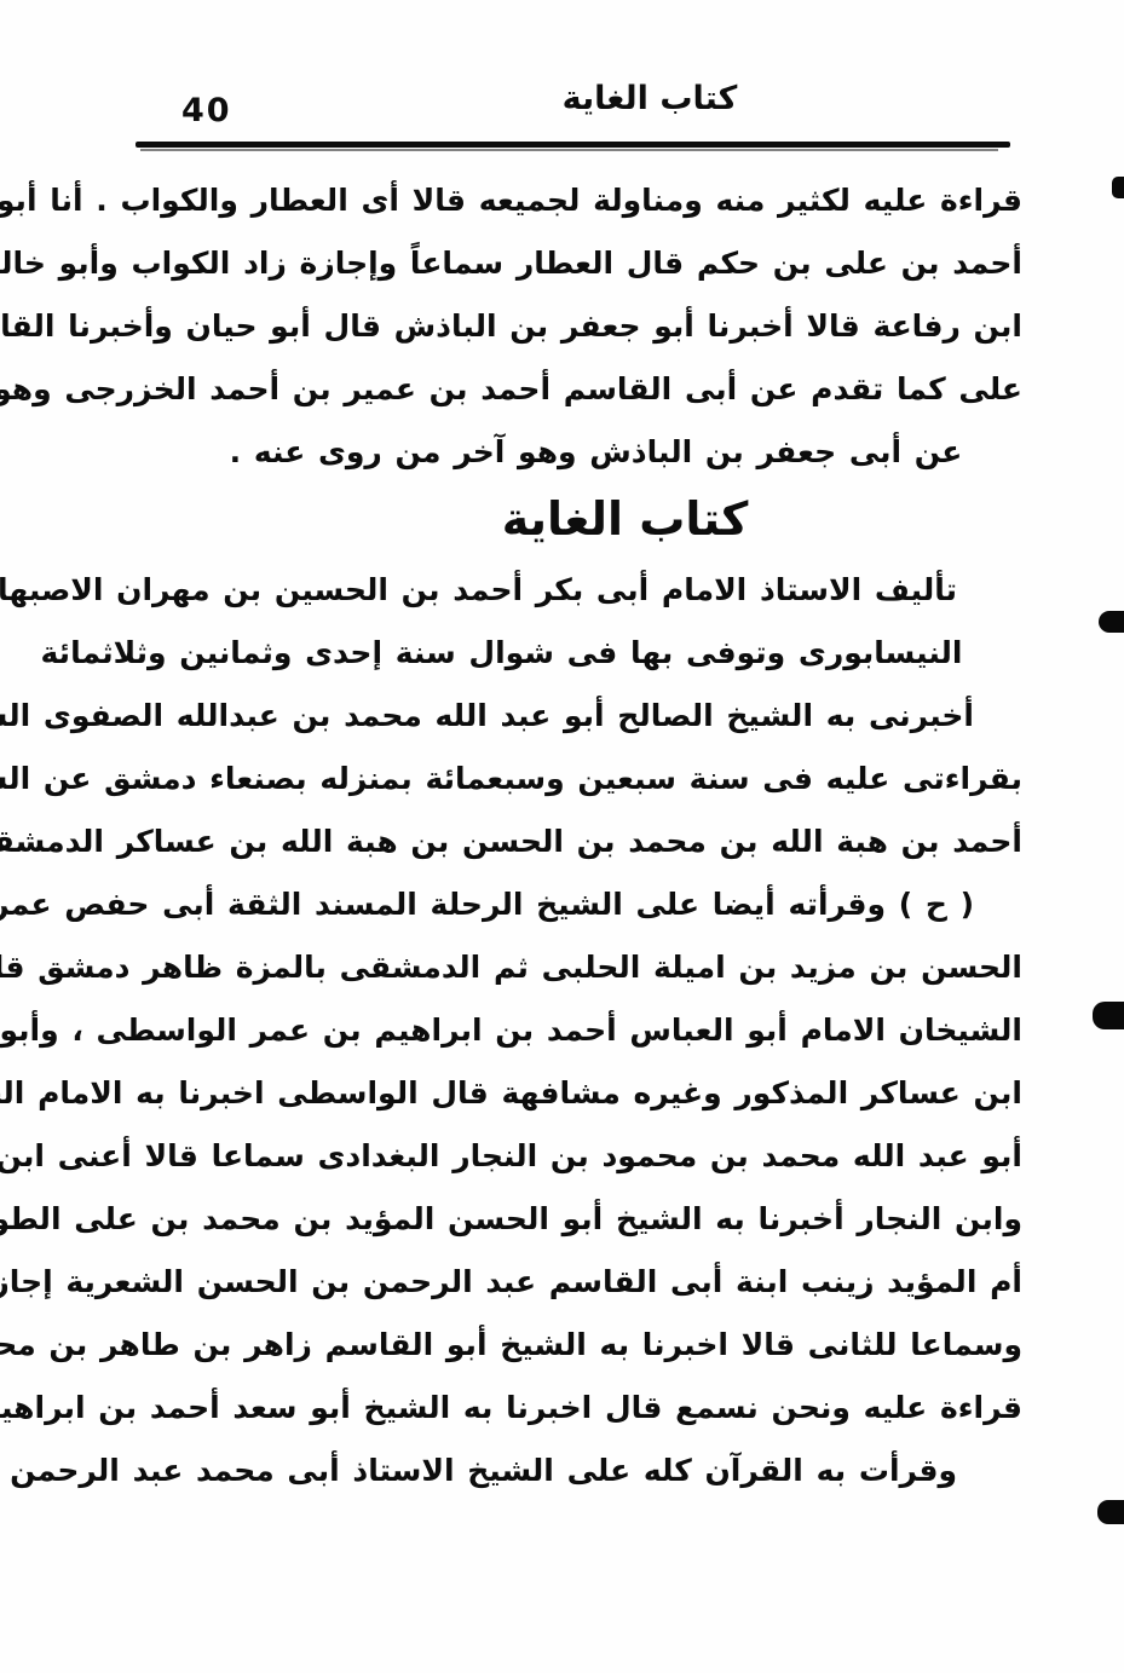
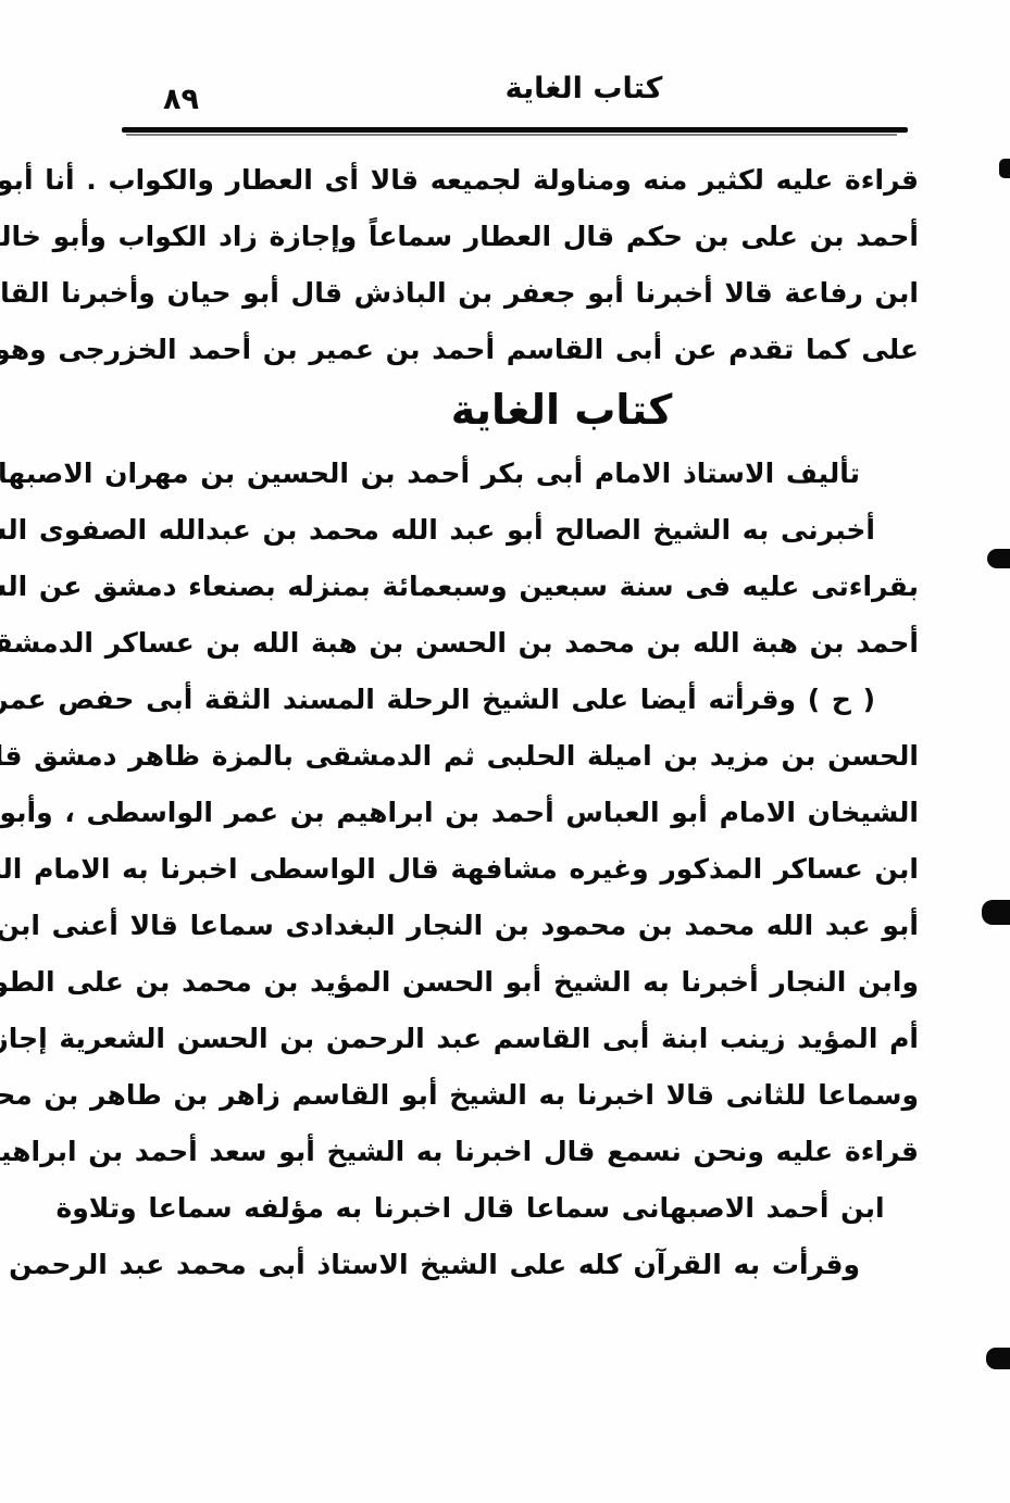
- 40
+ ٨٩
  كتاب الغاية
  قراءة عليه لكثير منه ومناولة لجميعه قالا أى العطار والكواب . أنا أبو
  أحمد بن على بن حكم قال العطار سماعاً وإجازة زاد الكواب وأبو خال
  ابن رفاعة قالا أخبرنا أبو جعفر بن الباذش قال أبو حيان وأخبرنا القا
  على كما تقدم عن أبى القاسم أحمد بن عمير بن أحمد الخزرجى وهو
- عن أبى جعفر بن الباذش وهو آخر من روى عنه .
  كتاب الغاية
  تأليف الاستاذ الامام أبى بكر أحمد بن الحسين بن مهران الاصبها
- النيسابورى وتوفى بها فى شوال سنة إحدى وثمانين وثلاثمائة
  أخبرنى به الشيخ الصالح أبو عبد الله محمد بن عبدالله الصفوى ال
  بقراءتى عليه فى سنة سبعين وسبعمائة بمنزله بصنعاء دمشق عن ال
  أحمد بن هبة الله بن محمد بن الحسن بن هبة الله بن عساكر الدمشق
  ( ح ) وقرأته أيضا على الشيخ الرحلة المسند الثقة أبى حفص عمر
  الحسن بن مزيد بن اميلة الحلبى ثم الدمشقى بالمزة ظاهر دمشق ق
  الشيخان الامام أبو العباس أحمد بن ابراهيم بن عمر الواسطى ، وأبو
  ابن عساكر المذكور وغيره مشافهة قال الواسطى اخبرنا به الامام ال
  أبو عبد الله محمد بن محمود بن النجار البغدادى سماعا قالا أعنى ابن
  وابن النجار أخبرنا به الشيخ أبو الحسن المؤيد بن محمد بن على الطو
  أم المؤيد زينب ابنة أبى القاسم عبد الرحمن بن الحسن الشعرية إجاز
  وسماعا للثانى قالا اخبرنا به الشيخ أبو القاسم زاهر بن طاهر بن مح
  قراءة عليه ونحن نسمع قال اخبرنا به الشيخ أبو سعد أحمد بن ابراهي
+ ابن أحمد الاصبهانى سماعا قال اخبرنا به مؤلفه سماعا وتلاوة
  وقرأت به القرآن كله على الشيخ الاستاذ أبى محمد عبد الرحمن
